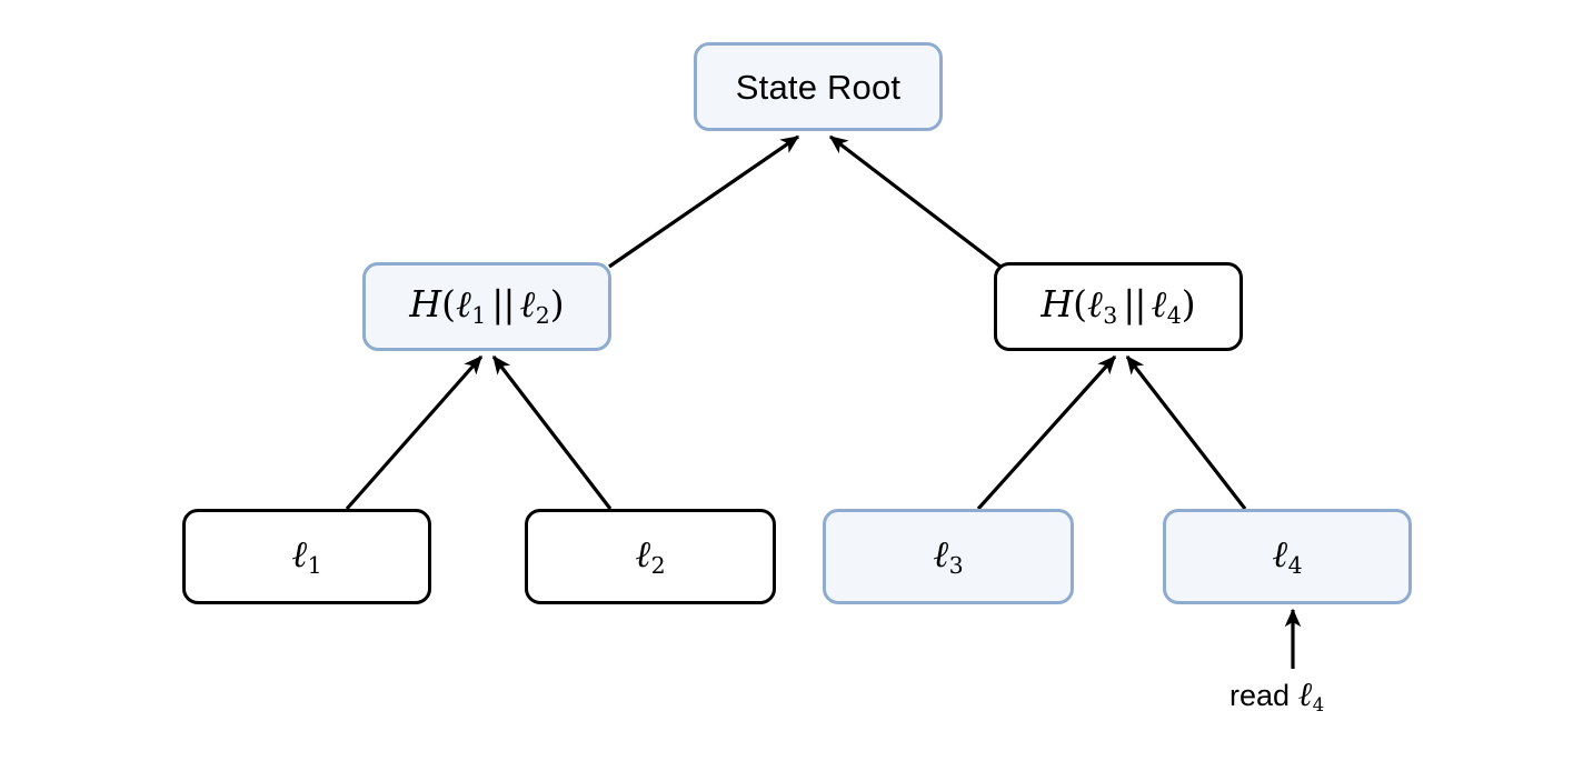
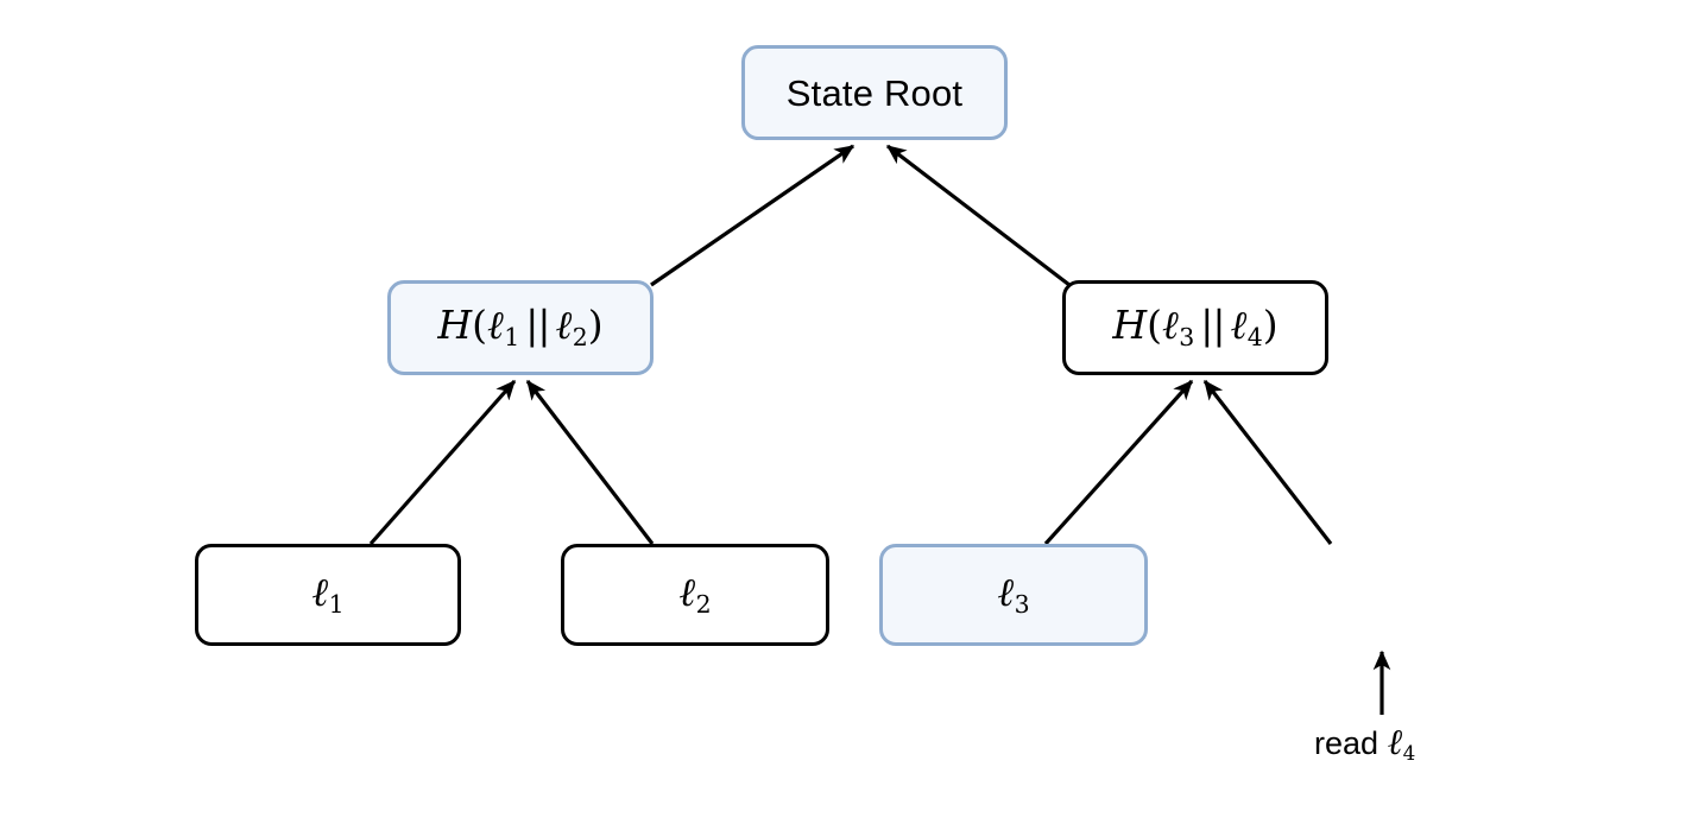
  State Root
  H(ℓ1 || ℓ2)
  H(ℓ3 || ℓ4)
  ℓ1
  ℓ2
  ℓ3
- ℓ4
  read ℓ4
